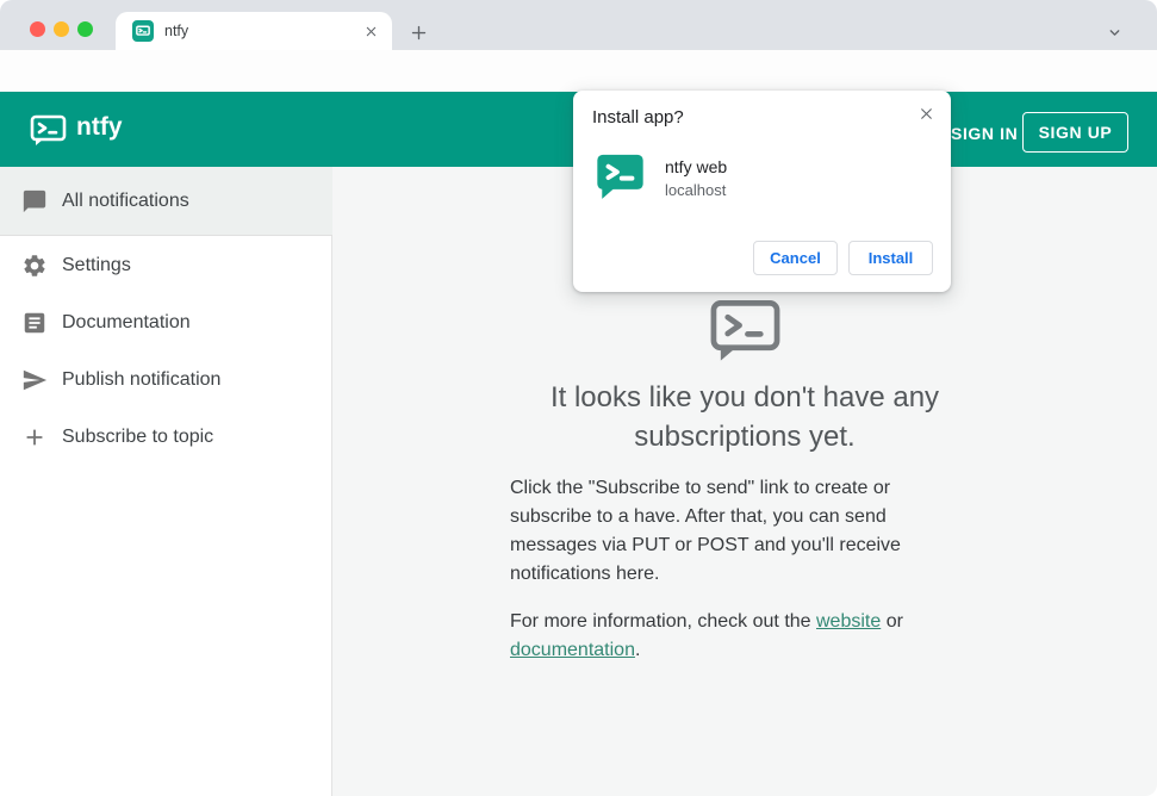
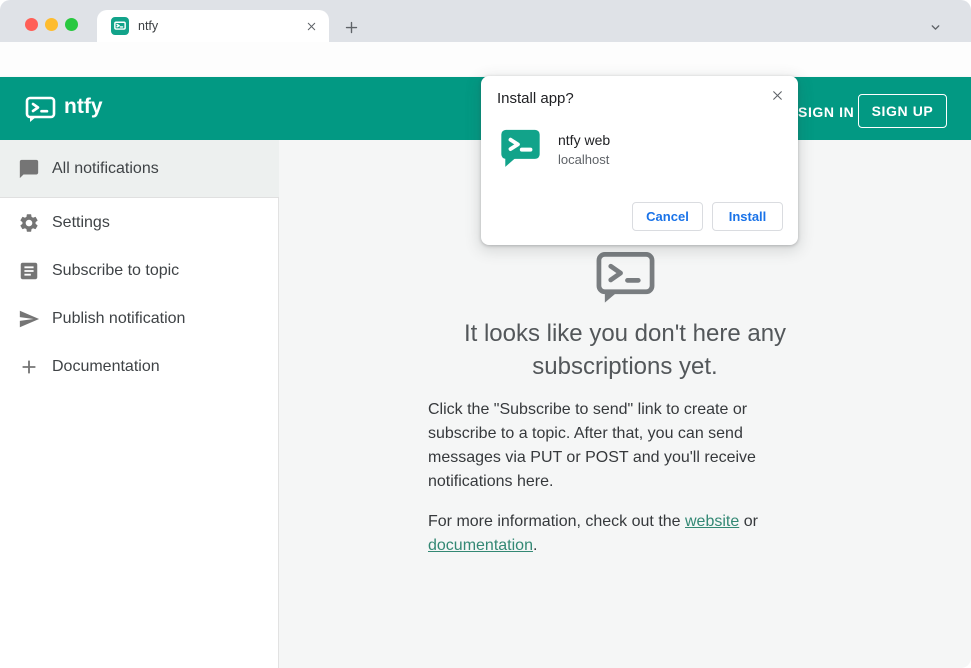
  ntfy
  ntfy
  SIGN IN
  SIGN UP
  All notifications
  Settings
- Documentation
+ Subscribe to topic
  Publish notification
- Subscribe to topic
+ Documentation
- It looks like you don't have any
+ It looks like you don't here any
  subscriptions yet.
  Click the "Subscribe to send" link to create or
- subscribe to a have. After that, you can send
+ subscribe to a topic. After that, you can send
  messages via PUT or POST and you'll receive
  notifications here.
  For more information, check out the website or
  documentation.
  Install app?
  ntfy web
  localhost
  Cancel
  Install
